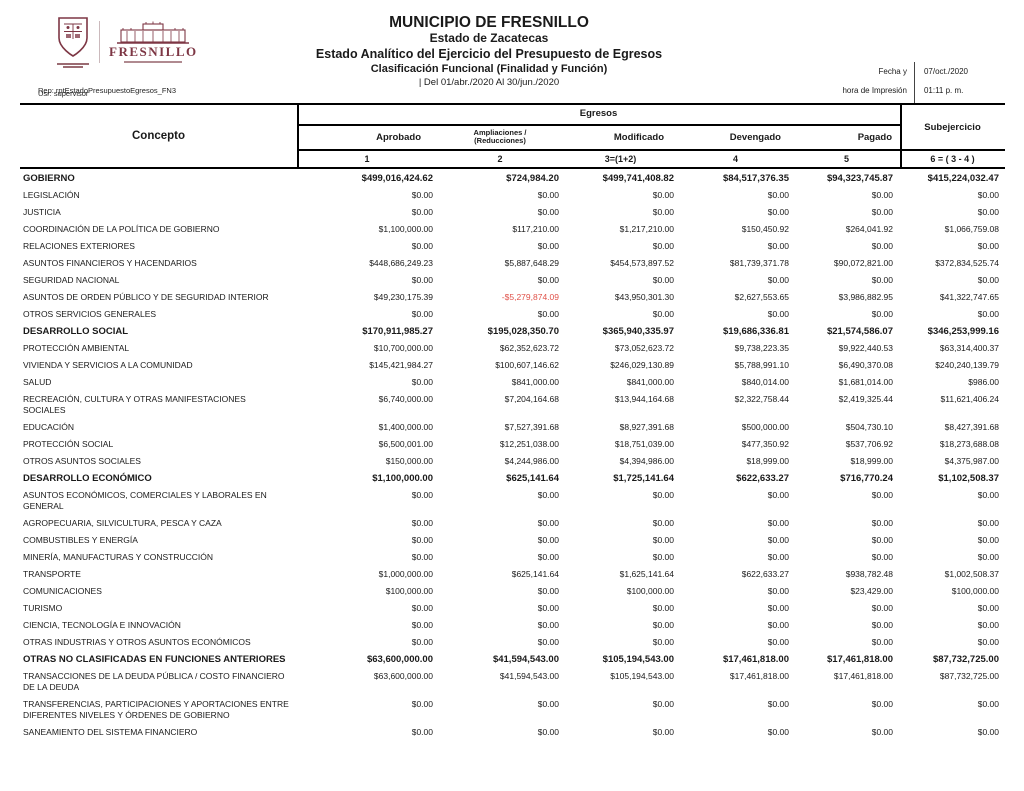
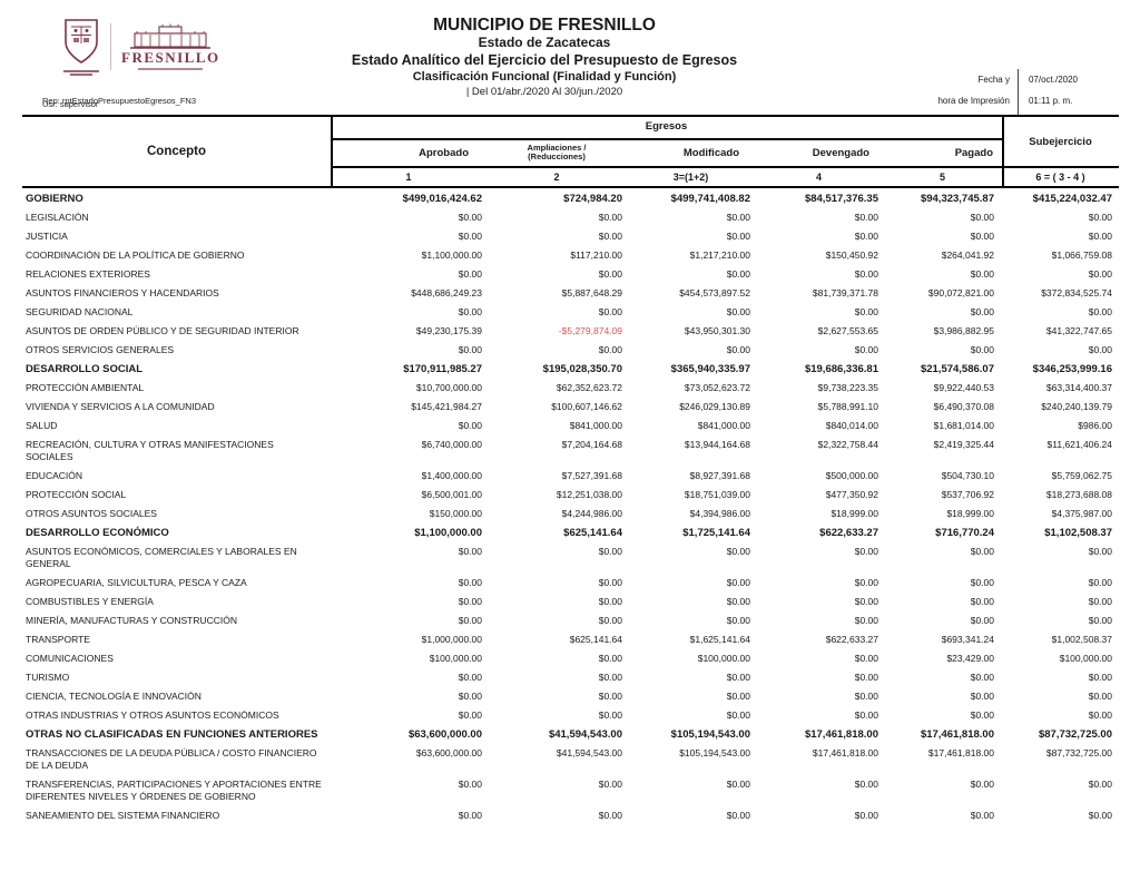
  FRESNILLO
  MUNICIPIO DE FRESNILLO
  Estado de Zacatecas
  Estado Analítico del Ejercicio del Presupuesto de Egresos
  Clasificación Funcional (Finalidad y Función)
  | Del 01/abr./2020 Al 30/jun./2020
  Fecha y
  hora de Impresión
  07/oct./2020
  01:11 p. m.
  Rep: rptEstadoPresupuestoEgresos_FN3
  Usr: supervisor
  Concepto
  Egresos
  Subejercicio
  Aprobado
  Ampliaciones / (Reducciones)
  Modificado
  Devengado
  Pagado
  1
  2
  3=(1+2)
  4
  5
  6 = ( 3 - 4 )
  GOBIERNO
  $499,016,424.62
  $724,984.20
  $499,741,408.82
  $84,517,376.35
  $94,323,745.87
  $415,224,032.47
  LEGISLACIÓN
  $0.00
  $0.00
  $0.00
  $0.00
  $0.00
  $0.00
  JUSTICIA
  $0.00
  $0.00
  $0.00
  $0.00
  $0.00
  $0.00
  COORDINACIÓN DE LA POLÍTICA DE GOBIERNO
  $1,100,000.00
  $117,210.00
  $1,217,210.00
  $150,450.92
  $264,041.92
  $1,066,759.08
  RELACIONES EXTERIORES
  $0.00
  $0.00
  $0.00
  $0.00
  $0.00
  $0.00
  ASUNTOS FINANCIEROS Y HACENDARIOS
  $448,686,249.23
  $5,887,648.29
  $454,573,897.52
  $81,739,371.78
  $90,072,821.00
  $372,834,525.74
  SEGURIDAD NACIONAL
  $0.00
  $0.00
  $0.00
  $0.00
  $0.00
  $0.00
  ASUNTOS DE ORDEN PÚBLICO Y DE SEGURIDAD INTERIOR
  $49,230,175.39
  -$5,279,874.09
  $43,950,301.30
  $2,627,553.65
  $3,986,882.95
  $41,322,747.65
  OTROS SERVICIOS GENERALES
  $0.00
  $0.00
  $0.00
  $0.00
  $0.00
  $0.00
  DESARROLLO SOCIAL
  $170,911,985.27
  $195,028,350.70
  $365,940,335.97
  $19,686,336.81
  $21,574,586.07
  $346,253,999.16
  PROTECCIÓN AMBIENTAL
  $10,700,000.00
  $62,352,623.72
  $73,052,623.72
  $9,738,223.35
  $9,922,440.53
  $63,314,400.37
  VIVIENDA Y SERVICIOS A LA COMUNIDAD
  $145,421,984.27
  $100,607,146.62
  $246,029,130.89
  $5,788,991.10
  $6,490,370.08
  $240,240,139.79
  SALUD
  $0.00
  $841,000.00
  $841,000.00
  $840,014.00
  $1,681,014.00
  $986.00
  RECREACIÓN, CULTURA Y OTRAS MANIFESTACIONES SOCIALES
  $6,740,000.00
  $7,204,164.68
  $13,944,164.68
  $2,322,758.44
  $2,419,325.44
  $11,621,406.24
  EDUCACIÓN
  $1,400,000.00
  $7,527,391.68
  $8,927,391.68
  $500,000.00
  $504,730.10
- $8,427,391.68
+ $5,759,062.75
  PROTECCIÓN SOCIAL
  $6,500,001.00
  $12,251,038.00
  $18,751,039.00
  $477,350.92
  $537,706.92
  $18,273,688.08
  OTROS ASUNTOS SOCIALES
  $150,000.00
  $4,244,986.00
  $4,394,986.00
  $18,999.00
  $18,999.00
  $4,375,987.00
  DESARROLLO ECONÓMICO
  $1,100,000.00
  $625,141.64
  $1,725,141.64
  $622,633.27
  $716,770.24
  $1,102,508.37
  ASUNTOS ECONÓMICOS, COMERCIALES Y LABORALES EN GENERAL
  $0.00
  $0.00
  $0.00
  $0.00
  $0.00
  $0.00
  AGROPECUARIA, SILVICULTURA, PESCA Y CAZA
  $0.00
  $0.00
  $0.00
  $0.00
  $0.00
  $0.00
  COMBUSTIBLES Y ENERGÍA
  $0.00
  $0.00
  $0.00
  $0.00
  $0.00
  $0.00
  MINERÍA, MANUFACTURAS Y CONSTRUCCIÓN
  $0.00
  $0.00
  $0.00
  $0.00
  $0.00
  $0.00
  TRANSPORTE
  $1,000,000.00
  $625,141.64
  $1,625,141.64
  $622,633.27
- $938,782.48
+ $693,341.24
  $1,002,508.37
  COMUNICACIONES
  $100,000.00
  $0.00
  $100,000.00
  $0.00
  $23,429.00
  $100,000.00
  TURISMO
  $0.00
  $0.00
  $0.00
  $0.00
  $0.00
  $0.00
  CIENCIA, TECNOLOGÍA E INNOVACIÓN
  $0.00
  $0.00
  $0.00
  $0.00
  $0.00
  $0.00
  OTRAS INDUSTRIAS Y OTROS ASUNTOS ECONÓMICOS
  $0.00
  $0.00
  $0.00
  $0.00
  $0.00
  $0.00
  OTRAS NO CLASIFICADAS EN FUNCIONES ANTERIORES
  $63,600,000.00
  $41,594,543.00
  $105,194,543.00
  $17,461,818.00
  $17,461,818.00
  $87,732,725.00
  TRANSACCIONES DE LA DEUDA PÚBLICA / COSTO FINANCIERO DE LA DEUDA
  $63,600,000.00
  $41,594,543.00
  $105,194,543.00
  $17,461,818.00
  $17,461,818.00
  $87,732,725.00
  TRANSFERENCIAS, PARTICIPACIONES Y APORTACIONES ENTRE DIFERENTES NIVELES Y ÓRDENES DE GOBIERNO
  $0.00
  $0.00
  $0.00
  $0.00
  $0.00
  $0.00
  SANEAMIENTO DEL SISTEMA FINANCIERO
  $0.00
  $0.00
  $0.00
  $0.00
  $0.00
  $0.00
